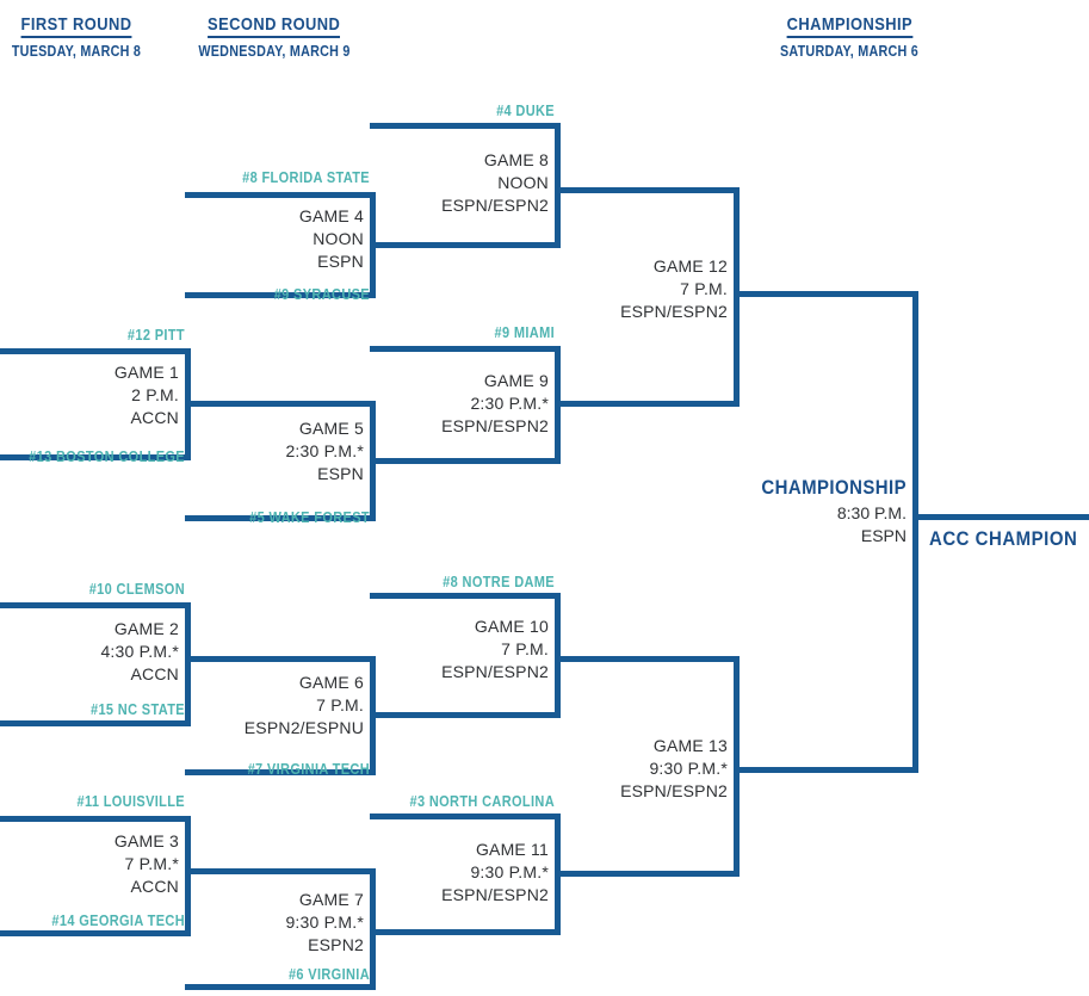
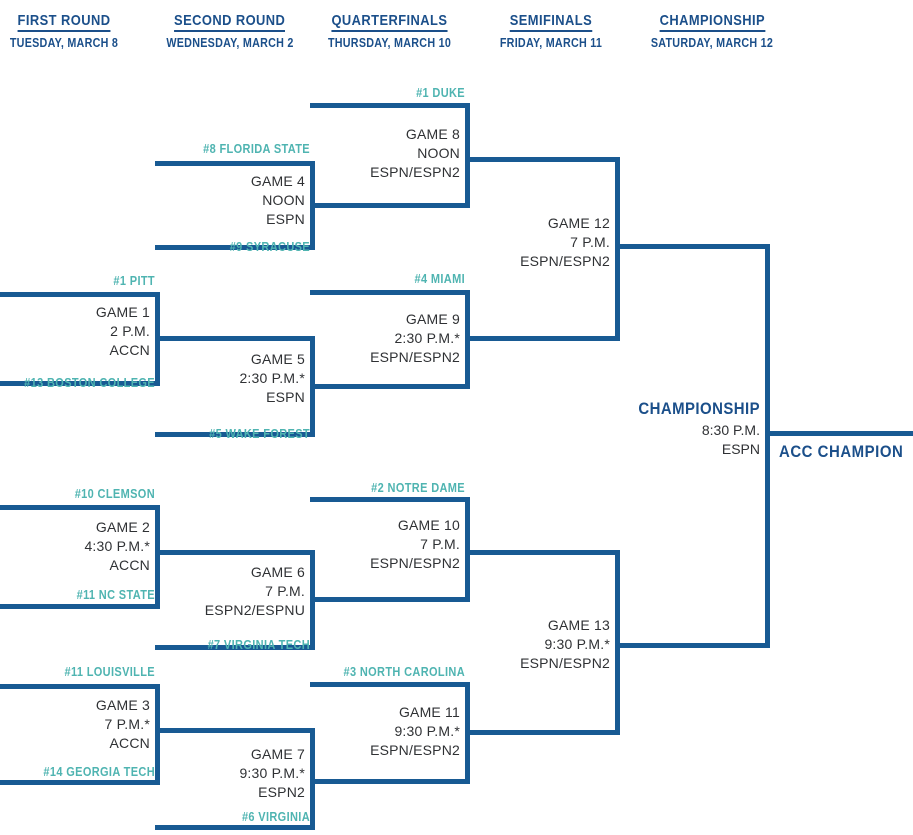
  FIRST ROUND
  TUESDAY, MARCH 8
  SECOND ROUND
- WEDNESDAY, MARCH 9
+ WEDNESDAY, MARCH 2
+ QUARTERFINALS
+ THURSDAY, MARCH 10
+ SEMIFINALS
+ FRIDAY, MARCH 11
  CHAMPIONSHIP
- SATURDAY, MARCH 6
+ SATURDAY, MARCH 12
  #8 FLORIDA STATE
  #9 SYRACUSE
  GAME 4
  NOON
  ESPN
- #4 DUKE
+ #1 DUKE
  GAME 8
  NOON
  ESPN/ESPN2
- #12 PITT
+ #1 PITT
  #13 BOSTON COLLEGE
  GAME 1
  2 P.M.
  ACCN
  #5 WAKE FOREST
  GAME 5
  2:30 P.M.*
  ESPN
- #9 MIAMI
+ #4 MIAMI
  GAME 9
  2:30 P.M.*
  ESPN/ESPN2
  GAME 12
  7 P.M.
  ESPN/ESPN2
  #10 CLEMSON
- #15 NC STATE
+ #11 NC STATE
  GAME 2
  4:30 P.M.*
  ACCN
  #7 VIRGINIA TECH
  GAME 6
  7 P.M.
  ESPN2/ESPNU
- #8 NOTRE DAME
+ #2 NOTRE DAME
  GAME 10
  7 P.M.
  ESPN/ESPN2
  #11 LOUISVILLE
  #14 GEORGIA TECH
  GAME 3
  7 P.M.*
  ACCN
  #6 VIRGINIA
  GAME 7
  9:30 P.M.*
  ESPN2
  #3 NORTH CAROLINA
  GAME 11
  9:30 P.M.*
  ESPN/ESPN2
  GAME 13
  9:30 P.M.*
  ESPN/ESPN2
  CHAMPIONSHIP
  8:30 P.M.
  ESPN
  ACC CHAMPION
